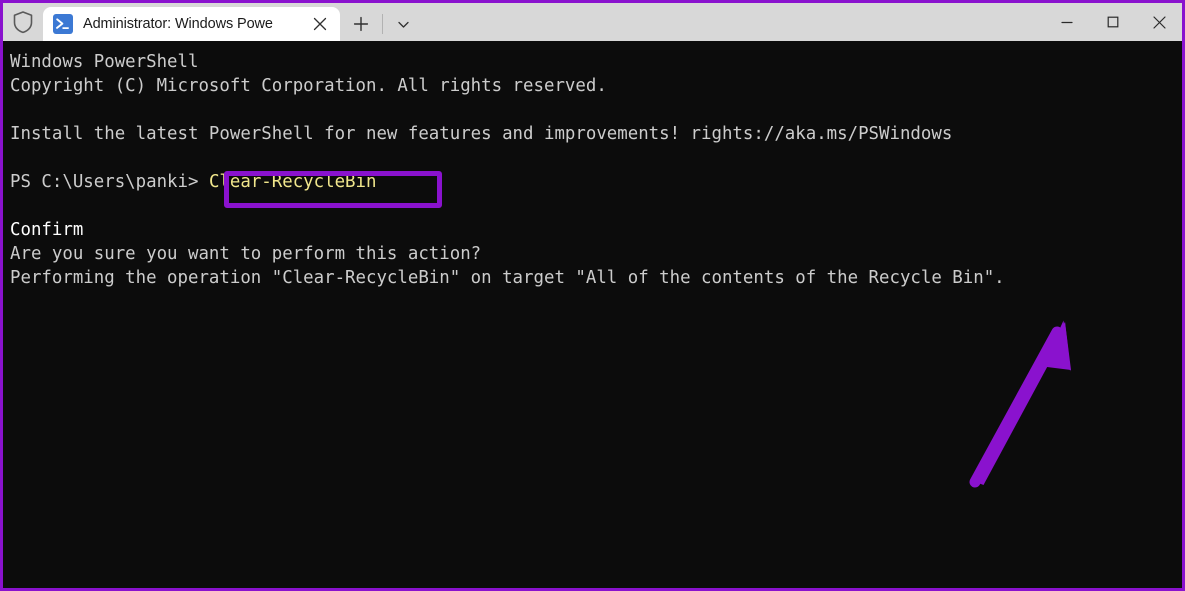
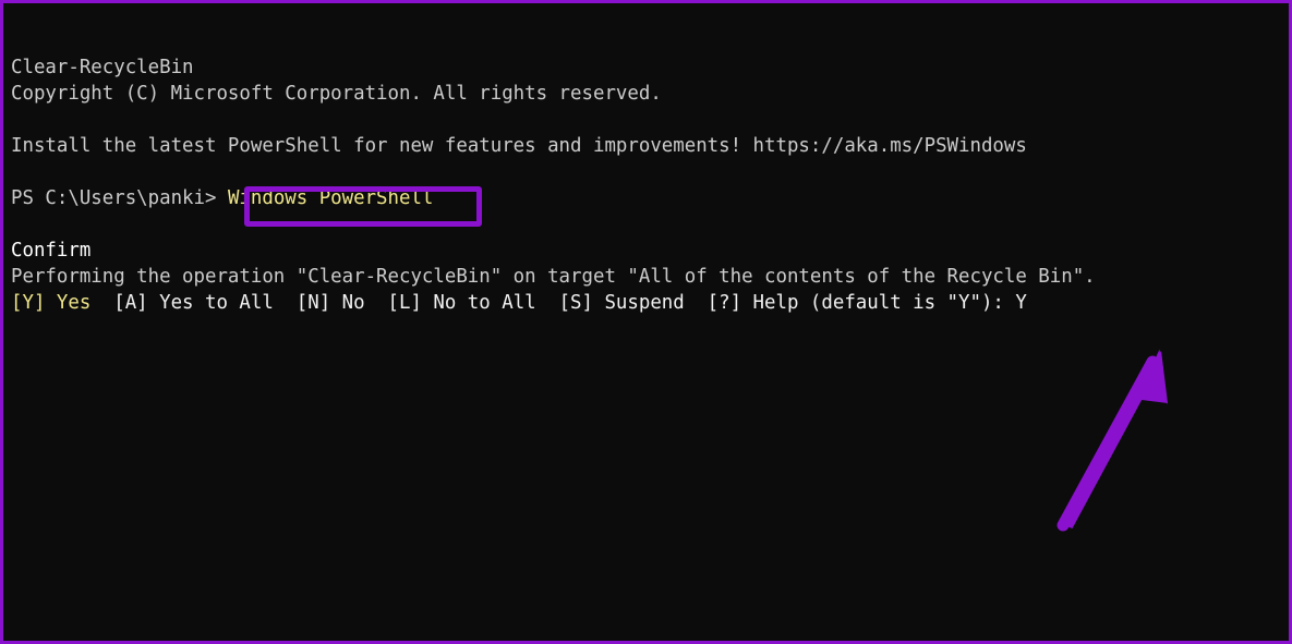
- Administrator: Windows Powe
- Windows PowerShell
+ Clear-RecycleBin
  Copyright (C) Microsoft Corporation. All rights reserved.
- Install the latest PowerShell for new features and improvements! rights://aka.ms/PSWindows
+ Install the latest PowerShell for new features and improvements! https://aka.ms/PSWindows
- PS C:\Users\panki> Clear-RecycleBin
+ PS C:\Users\panki> Windows PowerShell
  Confirm
- Are you sure you want to perform this action?
  Performing the operation "Clear-RecycleBin" on target "All of the contents of the Recycle Bin".
+ [Y] Yes [A] Yes to All [N] No [L] No to All [S] Suspend [?] Help (default is "Y"): Y
